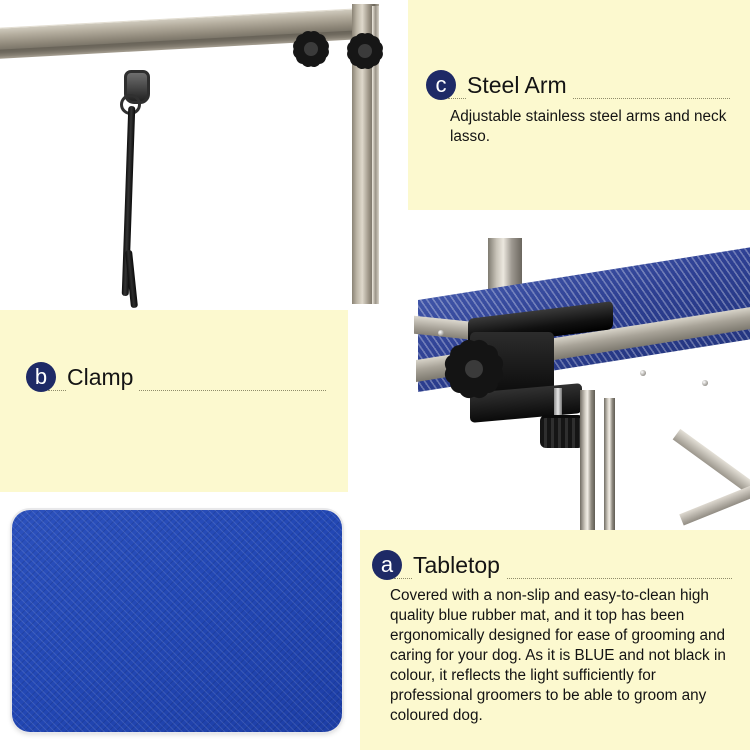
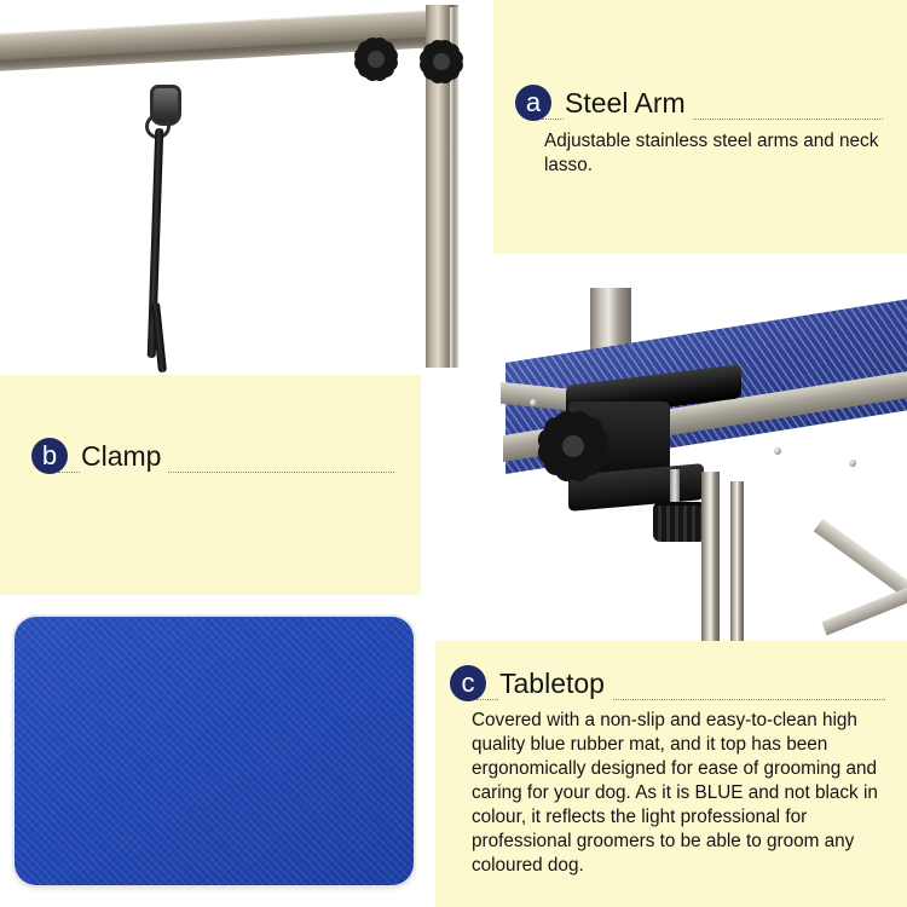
- c
+ a
  Steel Arm
  Adjustable stainless steel arms and neck lasso.
  b
  Clamp
- a
+ c
  Tabletop
- Covered with a non-slip and easy-to-clean high quality blue rubber mat, and it top has been ergonomically designed for ease of grooming and caring for your dog. As it is BLUE and not black in colour, it reflects the light sufficiently for professional groomers to be able to groom any coloured dog.
+ Covered with a non-slip and easy-to-clean high quality blue rubber mat, and it top has been ergonomically designed for ease of grooming and caring for your dog. As it is BLUE and not black in colour, it reflects the light professional for professional groomers to be able to groom any coloured dog.
